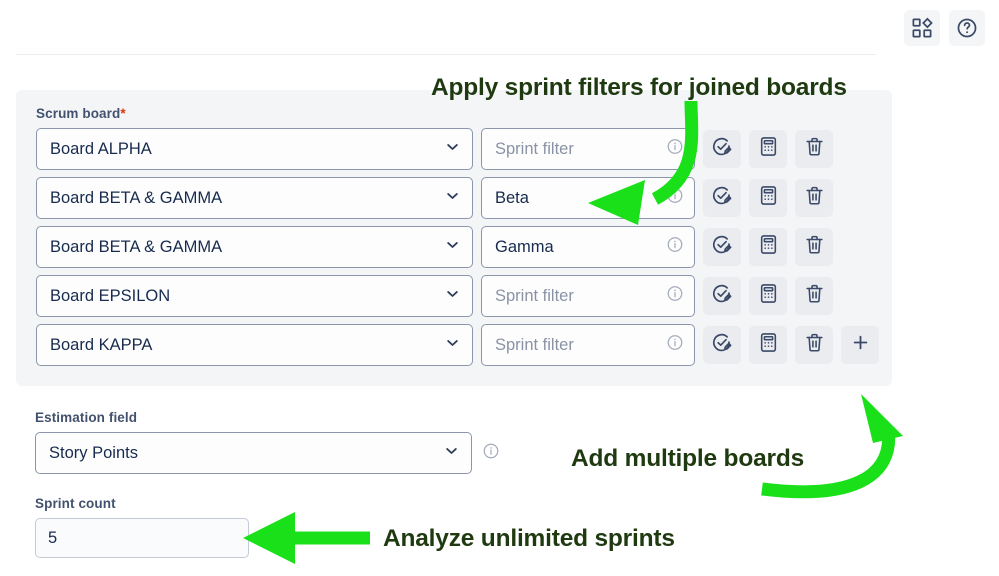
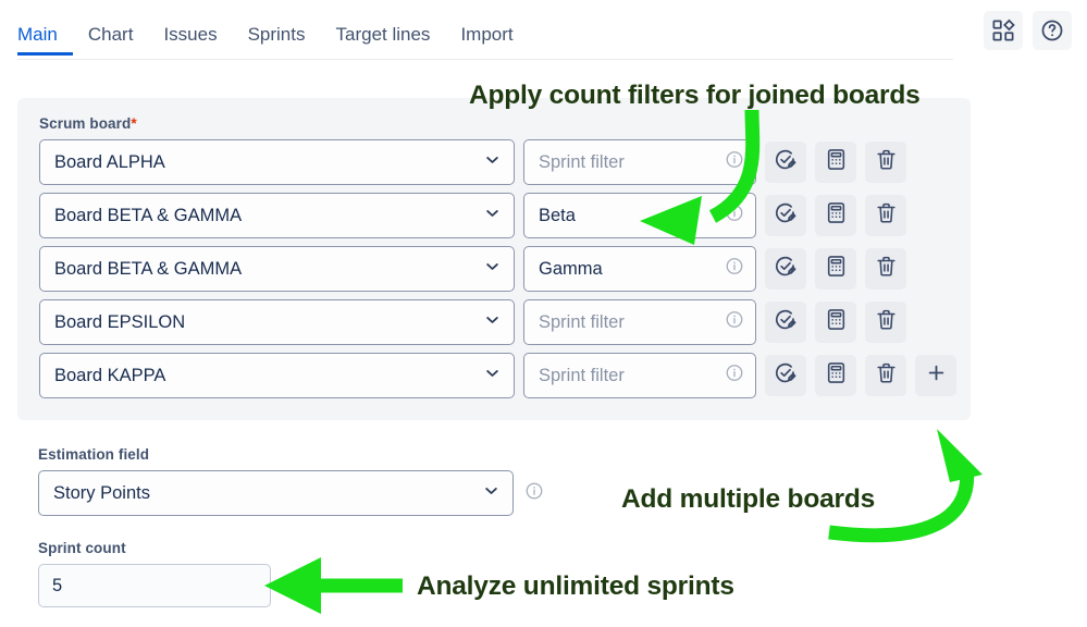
+ Main
+ Chart
+ Issues
+ Sprints
+ Target lines
+ Import
  Scrum board*
  Board ALPHA
  Sprint filter
  Board BETA & GAMMA
  Beta
  Board BETA & GAMMA
  Gamma
  Board EPSILON
  Sprint filter
  Board KAPPA
  Sprint filter
  Estimation field
  Story Points
  Sprint count
  5
- Apply sprint filters for joined boards
+ Apply count filters for joined boards
  Add multiple boards
  Analyze unlimited sprints
